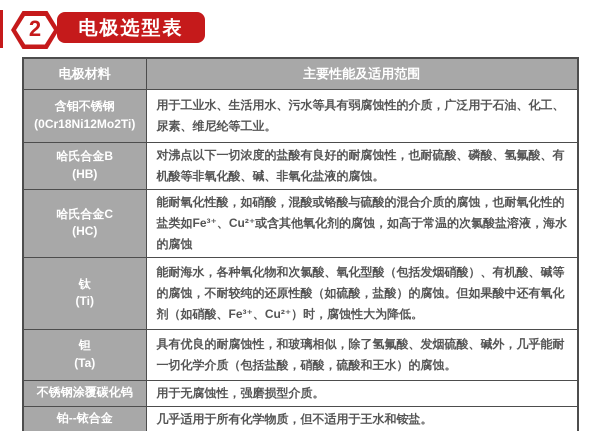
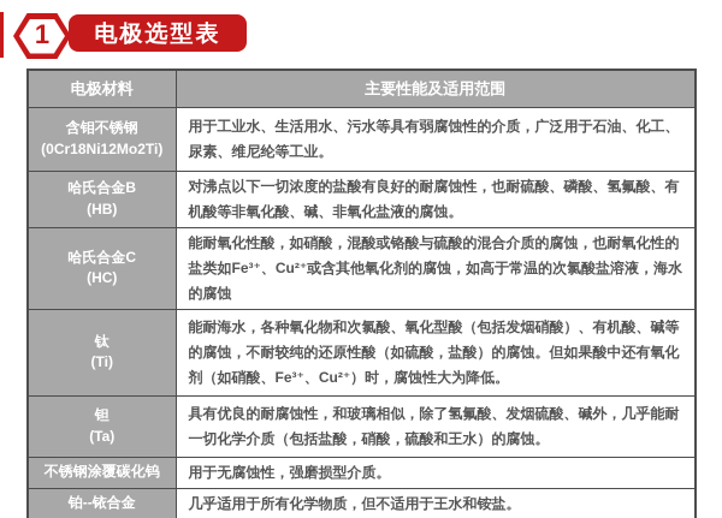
- 2
+ 1
  电极选型表
  电极材料	主要性能及适用范围
  含钼不锈钢 (0Cr18Ni12Mo2Ti)	用于工业水、生活用水、污水等具有弱腐蚀性的介质，广泛用于石油、化工、尿素、维尼纶等工业。
  哈氏合金B (HB)	对沸点以下一切浓度的盐酸有良好的耐腐蚀性，也耐硫酸、磷酸、氢氟酸、有机酸等非氧化酸、碱、非氧化盐液的腐蚀。
  哈氏合金C (HC)	能耐氧化性酸，如硝酸，混酸或铬酸与硫酸的混合介质的腐蚀，也耐氧化性的盐类如Fe³⁺、Cu²⁺或含其他氧化剂的腐蚀，如高于常温的次氯酸盐溶液，海水的腐蚀
  钛 (Ti)	能耐海水，各种氧化物和次氯酸、氧化型酸（包括发烟硝酸）、有机酸、碱等的腐蚀，不耐较纯的还原性酸（如硫酸，盐酸）的腐蚀。但如果酸中还有氧化剂（如硝酸、Fe³⁺、Cu²⁺）时，腐蚀性大为降低。
  钽 (Ta)	具有优良的耐腐蚀性，和玻璃相似，除了氢氟酸、发烟硫酸、碱外，几乎能耐一切化学介质（包括盐酸，硝酸，硫酸和王水）的腐蚀。
  不锈钢涂覆碳化钨	用于无腐蚀性，强磨损型介质。
  铂--铱合金	几乎适用于所有化学物质，但不适用于王水和铵盐。
